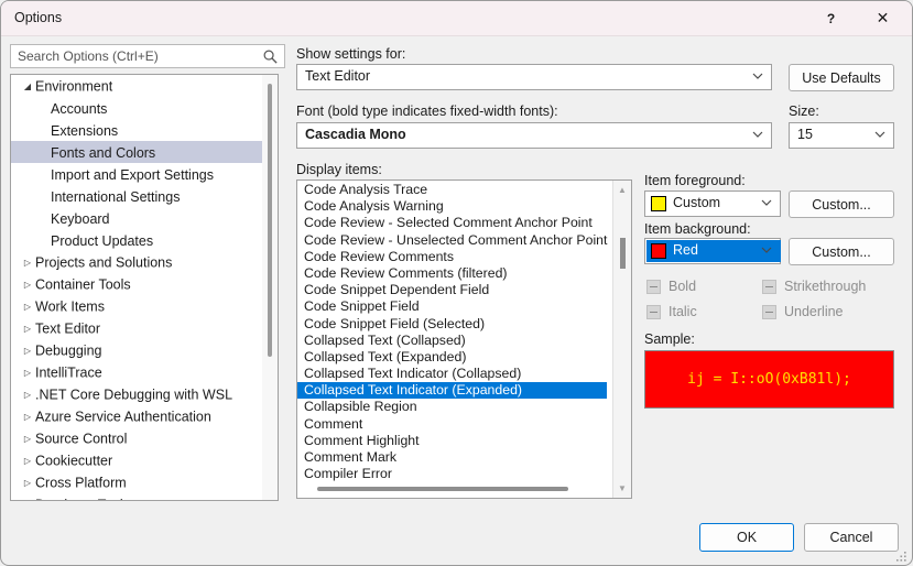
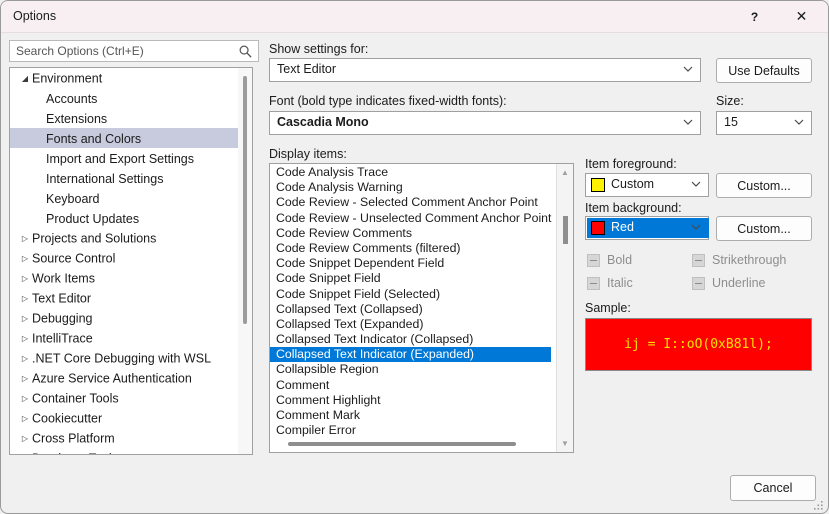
  Options
  ?
  ✕
  Search Options (Ctrl+E)
  ◢ Environment
  Accounts
  Extensions
  Fonts and Colors
  Import and Export Settings
  International Settings
  Keyboard
  Product Updates
  ▷ Projects and Solutions
- ▷ Container Tools
+ ▷ Source Control
  ▷ Work Items
  ▷ Text Editor
  ▷ Debugging
  ▷ IntelliTrace
  ▷ .NET Core Debugging with WSL
  ▷ Azure Service Authentication
- ▷ Source Control
+ ▷ Container Tools
  ▷ Cookiecutter
  ▷ Cross Platform
  Show settings for:
  Text Editor
  Use Defaults
  Font (bold type indicates fixed-width fonts):
  Cascadia Mono
  Size:
  15
  Display items:
  Code Analysis Trace
  Code Analysis Warning
  Code Review - Selected Comment Anchor Point
  Code Review - Unselected Comment Anchor Point
  Code Review Comments
  Code Review Comments (filtered)
  Code Snippet Dependent Field
  Code Snippet Field
  Code Snippet Field (Selected)
  Collapsed Text (Collapsed)
  Collapsed Text (Expanded)
  Collapsed Text Indicator (Collapsed)
  Collapsed Text Indicator (Expanded)
  Collapsible Region
  Comment
  Comment Highlight
  Comment Mark
  Compiler Error
  ▲
  ▼
  Item foreground:
  Custom
  Custom...
  Item background:
  Red
  Custom...
  Bold
  Italic
  Strikethrough
  Underline
  Sample:
  ij = I::oO(0xB81l);
- OK
  Cancel
